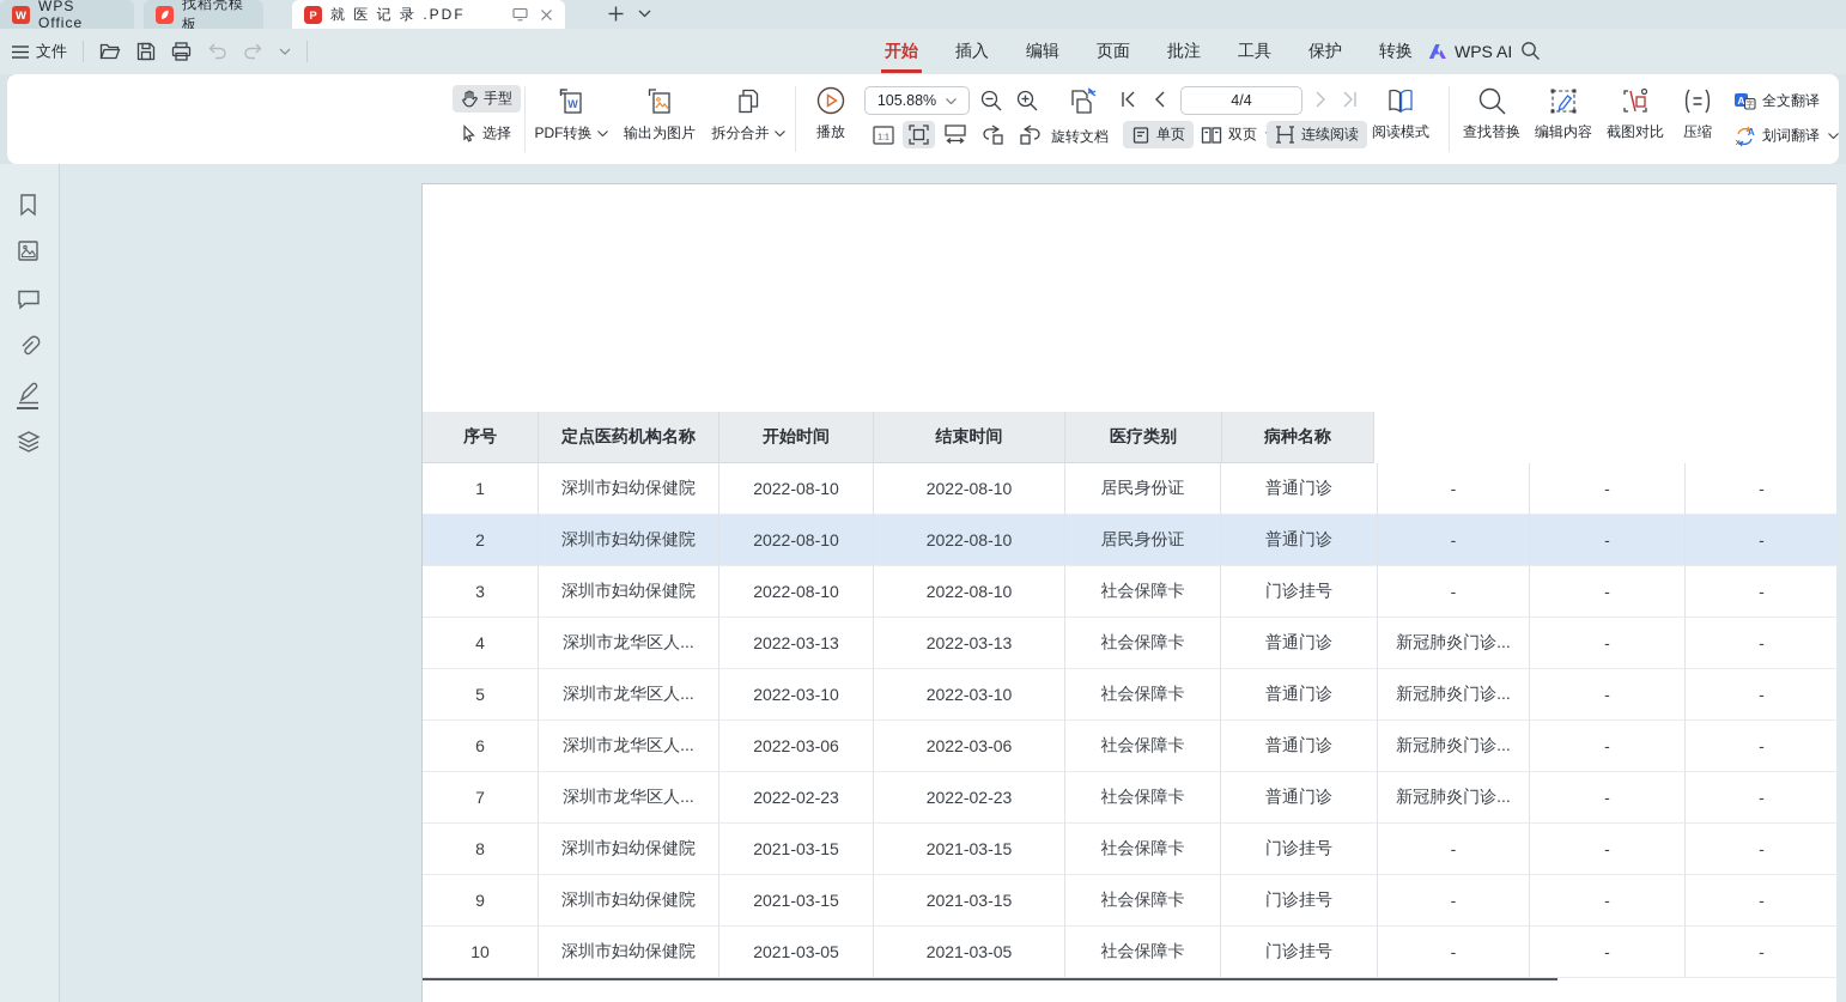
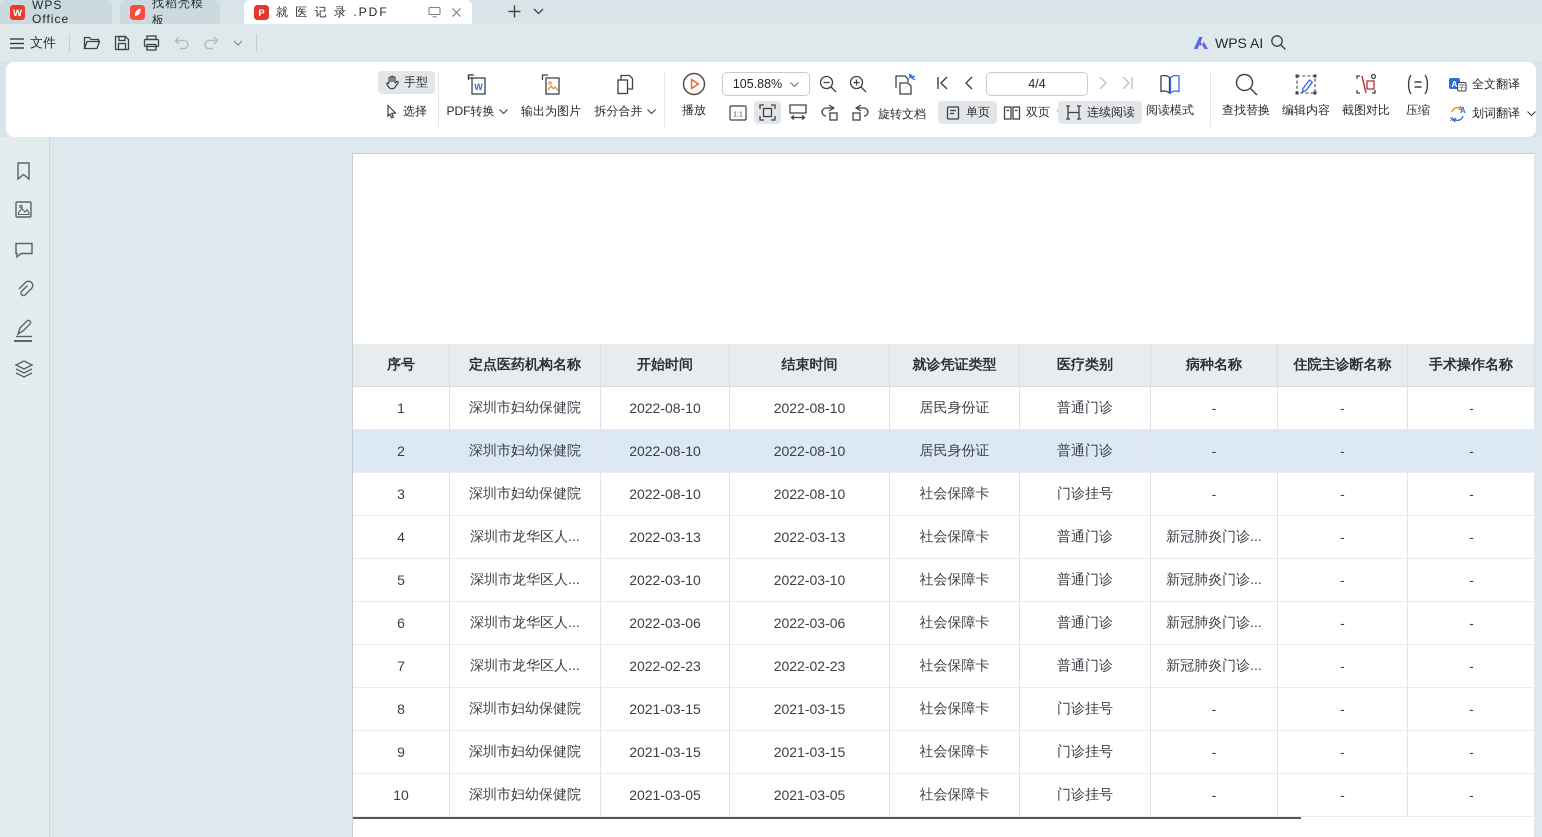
  W
  WPS Office
  找稻壳模板
  P
  就 医 记 录 .PDF
  文件
- 开始
- 插入
- 编辑
- 页面
- 批注
- 工具
- 保护
- 转换
  WPS AI
  手型
  选择
  W
  PDF转换
  输出为图片
  拆分合并
  播放
  105.88%
  4/4
  旋转文档
  单页
  双页
  连续阅读
  阅读模式
  查找替换
  编辑内容
  截图对比
  压缩
  A
  全文翻译
  x
  A
  划词翻译
  序号
  定点医药机构名称
  开始时间
  结束时间
+ 就诊凭证类型
  医疗类别
  病种名称
+ 住院主诊断名称
+ 手术操作名称
  1
  深圳市妇幼保健院
  2022-08-10
  2022-08-10
  居民身份证
  普通门诊
  -
  -
  -
  2
  深圳市妇幼保健院
  2022-08-10
  2022-08-10
  居民身份证
  普通门诊
  -
  -
  -
  3
  深圳市妇幼保健院
  2022-08-10
  2022-08-10
  社会保障卡
  门诊挂号
  -
  -
  -
  4
  深圳市龙华区人...
  2022-03-13
  2022-03-13
  社会保障卡
  普通门诊
  新冠肺炎门诊...
  -
  -
  5
  深圳市龙华区人...
  2022-03-10
  2022-03-10
  社会保障卡
  普通门诊
  新冠肺炎门诊...
  -
  -
  6
  深圳市龙华区人...
  2022-03-06
  2022-03-06
  社会保障卡
  普通门诊
  新冠肺炎门诊...
  -
  -
  7
  深圳市龙华区人...
  2022-02-23
  2022-02-23
  社会保障卡
  普通门诊
  新冠肺炎门诊...
  -
  -
  8
  深圳市妇幼保健院
  2021-03-15
  2021-03-15
  社会保障卡
  门诊挂号
  -
  -
  -
  9
  深圳市妇幼保健院
  2021-03-15
  2021-03-15
  社会保障卡
  门诊挂号
  -
  -
  -
  10
  深圳市妇幼保健院
  2021-03-05
  2021-03-05
  社会保障卡
  门诊挂号
  -
  -
  -
